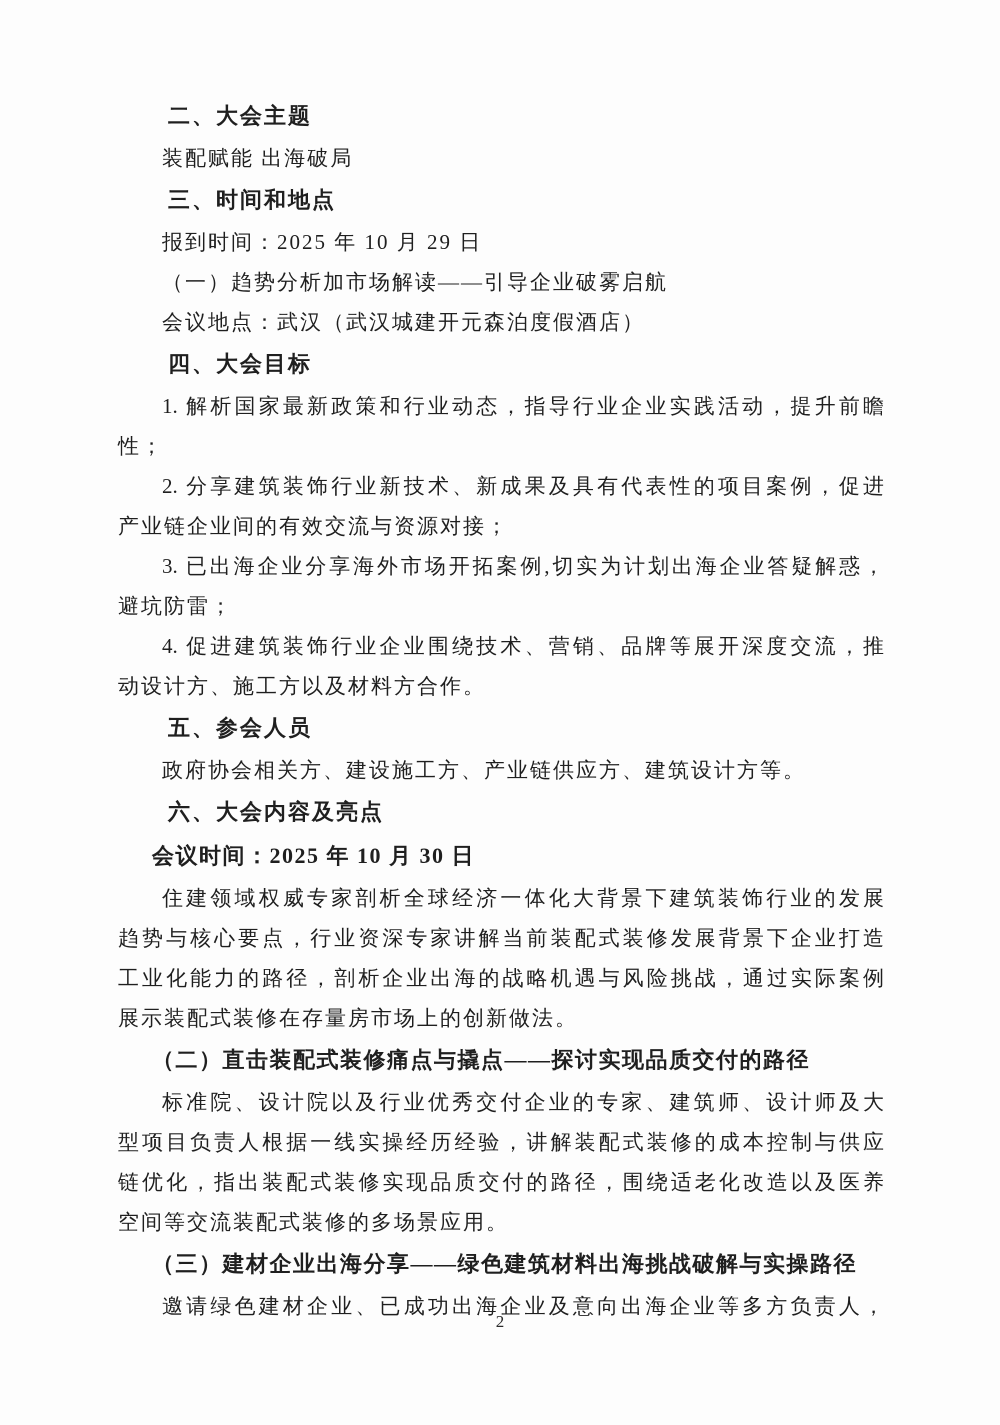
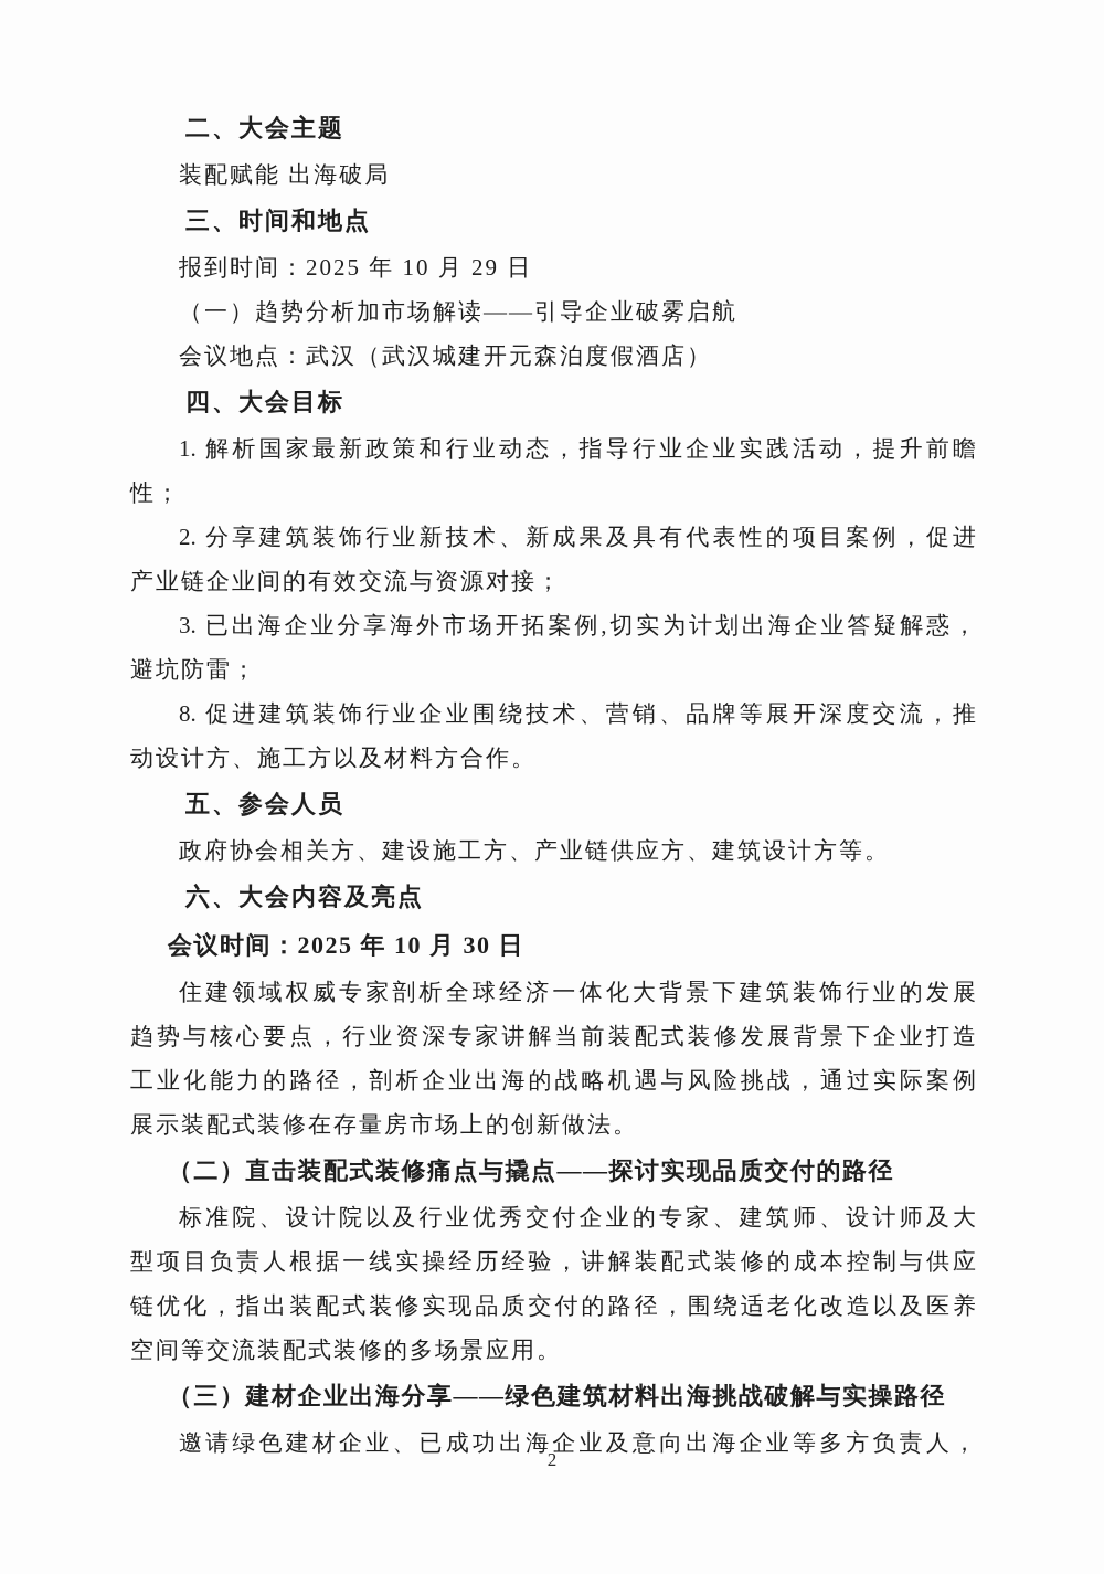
  二、大会主题
  装配赋能 出海破局
  三、时间和地点
  报到时间：2025 年 10 月 29 日
  （一）趋势分析加市场解读——引导企业破雾启航
  会议地点：武汉（武汉城建开元森泊度假酒店）
  四、大会目标
  1. 解析国家最新政策和行业动态，指导行业企业实践活动，提升前瞻
  性；
  2. 分享建筑装饰行业新技术、新成果及具有代表性的项目案例，促进
  产业链企业间的有效交流与资源对接；
  3. 已出海企业分享海外市场开拓案例,切实为计划出海企业答疑解惑，
  避坑防雷；
- 4. 促进建筑装饰行业企业围绕技术、营销、品牌等展开深度交流，推
+ 8. 促进建筑装饰行业企业围绕技术、营销、品牌等展开深度交流，推
  动设计方、施工方以及材料方合作。
  五、参会人员
  政府协会相关方、建设施工方、产业链供应方、建筑设计方等。
  六、大会内容及亮点
  会议时间：2025 年 10 月 30 日
  住建领域权威专家剖析全球经济一体化大背景下建筑装饰行业的发展
  趋势与核心要点，行业资深专家讲解当前装配式装修发展背景下企业打造
  工业化能力的路径，剖析企业出海的战略机遇与风险挑战，通过实际案例
  展示装配式装修在存量房市场上的创新做法。
  （二）直击装配式装修痛点与撬点——探讨实现品质交付的路径
  标准院、设计院以及行业优秀交付企业的专家、建筑师、设计师及大
  型项目负责人根据一线实操经历经验，讲解装配式装修的成本控制与供应
  链优化，指出装配式装修实现品质交付的路径，围绕适老化改造以及医养
  空间等交流装配式装修的多场景应用。
  （三）建材企业出海分享——绿色建筑材料出海挑战破解与实操路径
  邀请绿色建材企业、已成功出海企业及意向出海企业等多方负责人，
  2
